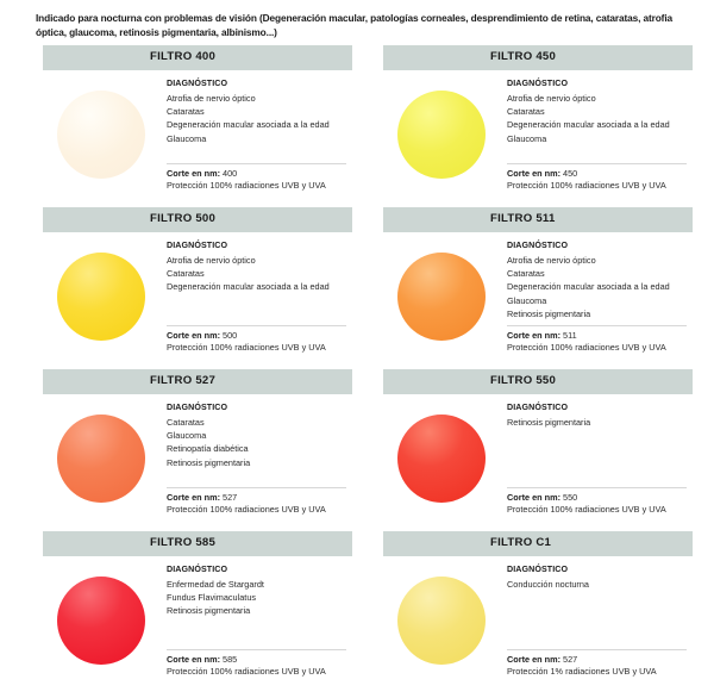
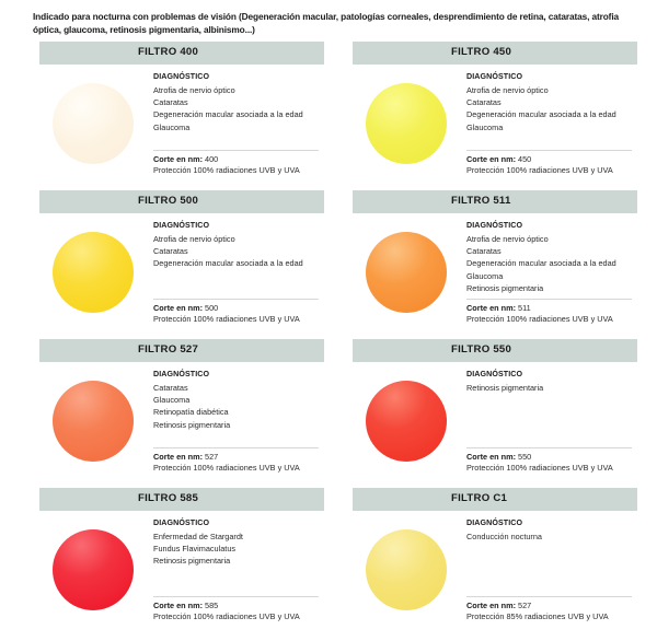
  Indicado para nocturna con problemas de visión (Degeneración macular, patologías corneales, desprendimiento de retina, cataratas, atrofia óptica, glaucoma, retinosis pigmentaria, albinismo...)
  FILTRO 400
  DIAGNÓSTICO
  Atrofia de nervio óptico
  Cataratas
  Degeneración macular asociada a la edad
  Glaucoma
  Corte en nm: 400
  Protección 100% radiaciones UVB y UVA
  FILTRO 450
  DIAGNÓSTICO
  Atrofia de nervio óptico
  Cataratas
  Degeneración macular asociada a la edad
  Glaucoma
  Corte en nm: 450
  Protección 100% radiaciones UVB y UVA
  FILTRO 500
  DIAGNÓSTICO
  Atrofia de nervio óptico
  Cataratas
  Degeneración macular asociada a la edad
  Corte en nm: 500
  Protección 100% radiaciones UVB y UVA
  FILTRO 511
  DIAGNÓSTICO
  Atrofia de nervio óptico
  Cataratas
  Degeneración macular asociada a la edad
  Glaucoma
  Retinosis pigmentaria
  Corte en nm: 511
  Protección 100% radiaciones UVB y UVA
  FILTRO 527
  DIAGNÓSTICO
  Cataratas
  Glaucoma
  Retinopatía diabética
  Retinosis pigmentaria
  Corte en nm: 527
  Protección 100% radiaciones UVB y UVA
  FILTRO 550
  DIAGNÓSTICO
  Retinosis pigmentaria
  Corte en nm: 550
  Protección 100% radiaciones UVB y UVA
  FILTRO 585
  DIAGNÓSTICO
  Enfermedad de Stargardt
  Fundus Flavimaculatus
  Retinosis pigmentaria
  Corte en nm: 585
  Protección 100% radiaciones UVB y UVA
  FILTRO C1
  DIAGNÓSTICO
  Conducción nocturna
  Corte en nm: 527
- Protección 1% radiaciones UVB y UVA
+ Protección 85% radiaciones UVB y UVA
